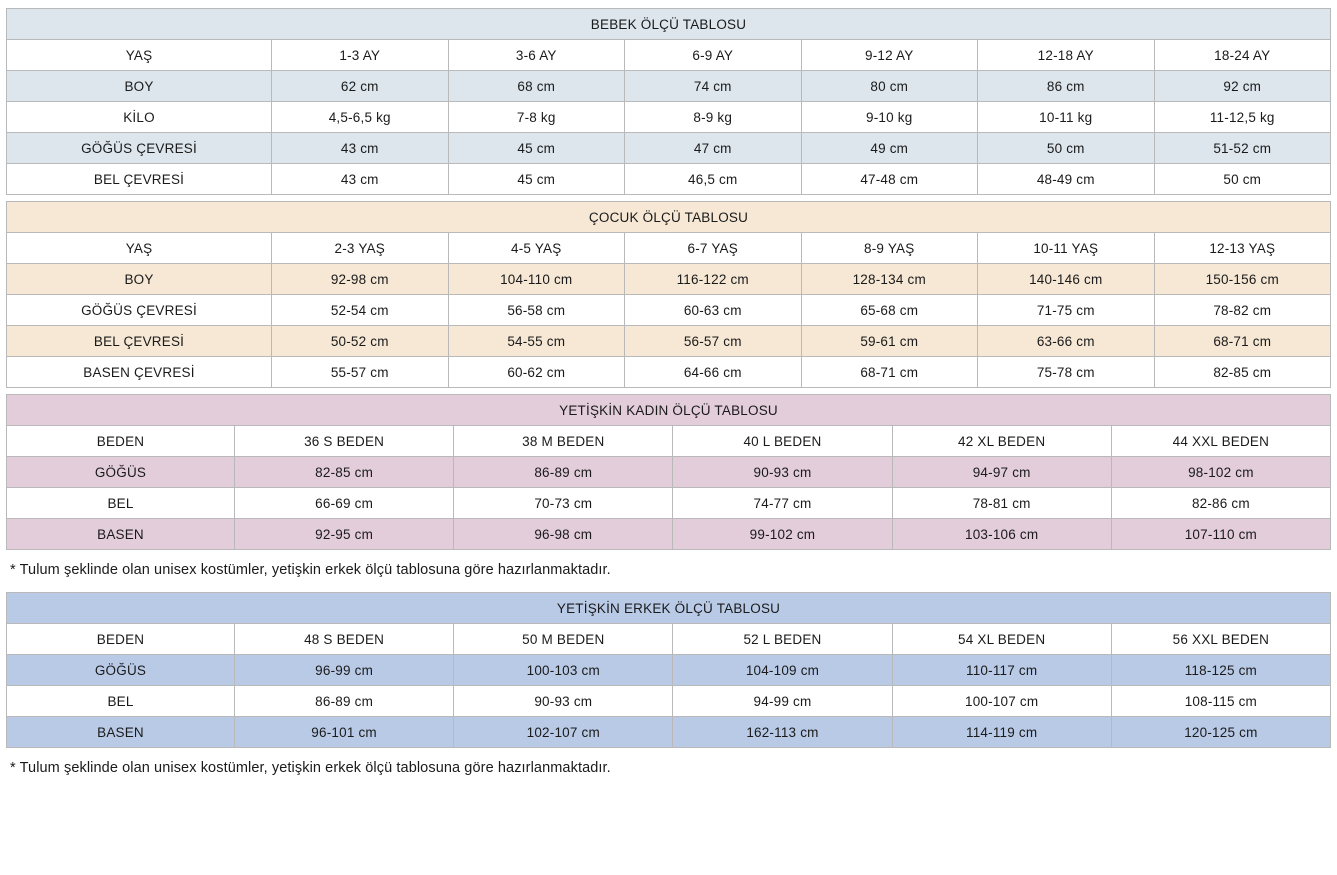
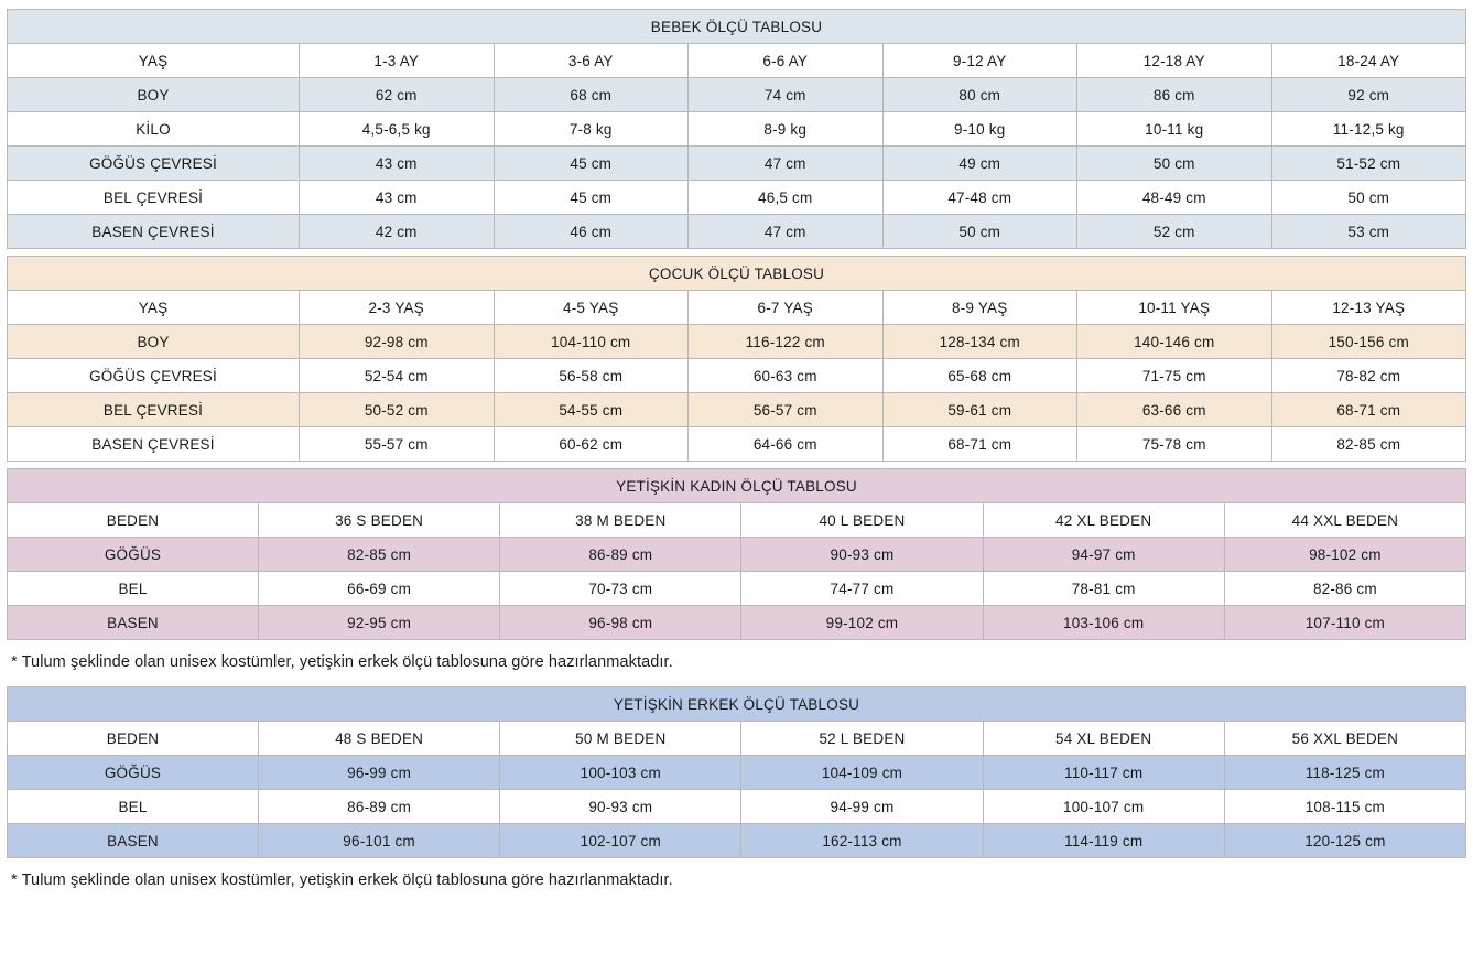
  BEBEK ÖLÇÜ TABLOSU
- YAŞ	1-3 AY	3-6 AY	6-9 AY	9-12 AY	12-18 AY	18-24 AY
+ YAŞ	1-3 AY	3-6 AY	6-6 AY	9-12 AY	12-18 AY	18-24 AY
  BOY	62 cm	68 cm	74 cm	80 cm	86 cm	92 cm
  KİLO	4,5-6,5 kg	7-8 kg	8-9 kg	9-10 kg	10-11 kg	11-12,5 kg
  GÖĞÜS ÇEVRESİ	43 cm	45 cm	47 cm	49 cm	50 cm	51-52 cm
  BEL ÇEVRESİ	43 cm	45 cm	46,5 cm	47-48 cm	48-49 cm	50 cm
+ BASEN ÇEVRESİ	42 cm	46 cm	47 cm	50 cm	52 cm	53 cm
  ÇOCUK ÖLÇÜ TABLOSU
  YAŞ	2-3 YAŞ	4-5 YAŞ	6-7 YAŞ	8-9 YAŞ	10-11 YAŞ	12-13 YAŞ
  BOY	92-98 cm	104-110 cm	116-122 cm	128-134 cm	140-146 cm	150-156 cm
  GÖĞÜS ÇEVRESİ	52-54 cm	56-58 cm	60-63 cm	65-68 cm	71-75 cm	78-82 cm
  BEL ÇEVRESİ	50-52 cm	54-55 cm	56-57 cm	59-61 cm	63-66 cm	68-71 cm
  BASEN ÇEVRESİ	55-57 cm	60-62 cm	64-66 cm	68-71 cm	75-78 cm	82-85 cm
  YETİŞKİN KADIN ÖLÇÜ TABLOSU
  BEDEN	36 S BEDEN	38 M BEDEN	40 L BEDEN	42 XL BEDEN	44 XXL BEDEN
  GÖĞÜS	82-85 cm	86-89 cm	90-93 cm	94-97 cm	98-102 cm
  BEL	66-69 cm	70-73 cm	74-77 cm	78-81 cm	82-86 cm
  BASEN	92-95 cm	96-98 cm	99-102 cm	103-106 cm	107-110 cm
  * Tulum şeklinde olan unisex kostümler, yetişkin erkek ölçü tablosuna göre hazırlanmaktadır.
  YETİŞKİN ERKEK ÖLÇÜ TABLOSU
  BEDEN	48 S BEDEN	50 M BEDEN	52 L BEDEN	54 XL BEDEN	56 XXL BEDEN
  GÖĞÜS	96-99 cm	100-103 cm	104-109 cm	110-117 cm	118-125 cm
  BEL	86-89 cm	90-93 cm	94-99 cm	100-107 cm	108-115 cm
  BASEN	96-101 cm	102-107 cm	162-113 cm	114-119 cm	120-125 cm
  * Tulum şeklinde olan unisex kostümler, yetişkin erkek ölçü tablosuna göre hazırlanmaktadır.
